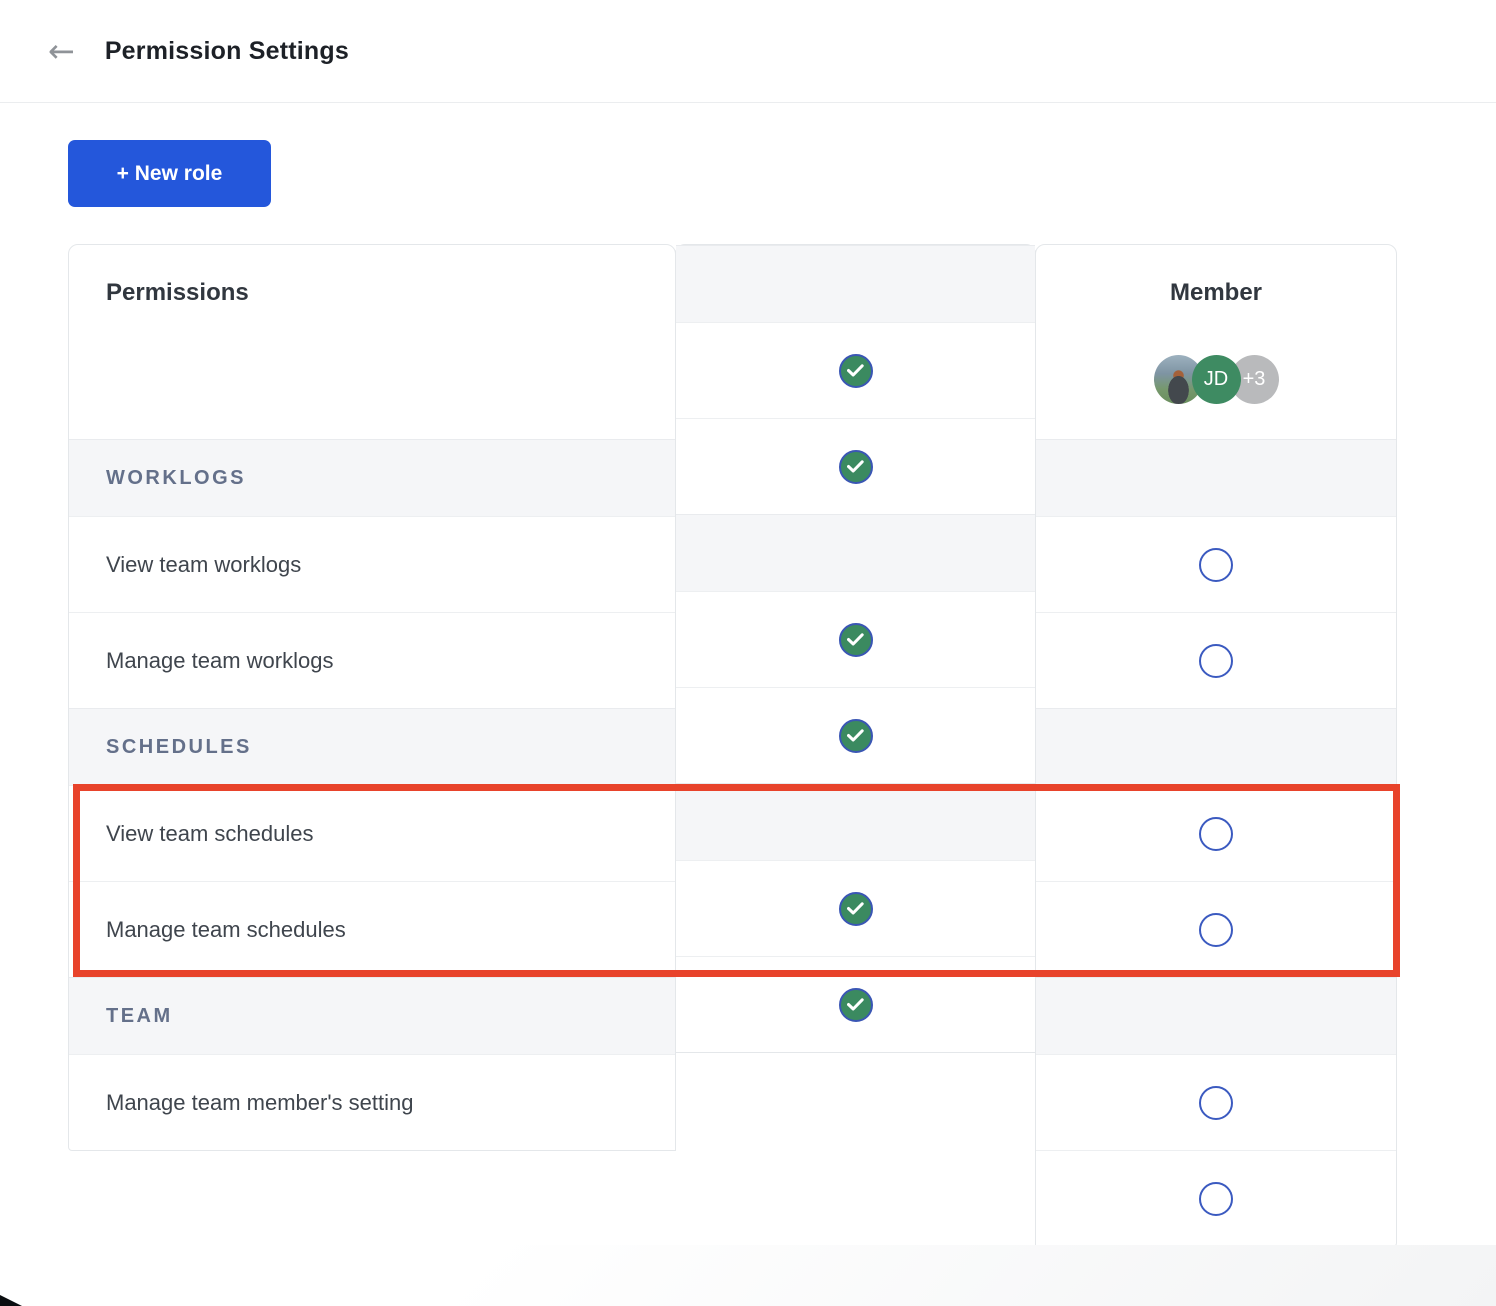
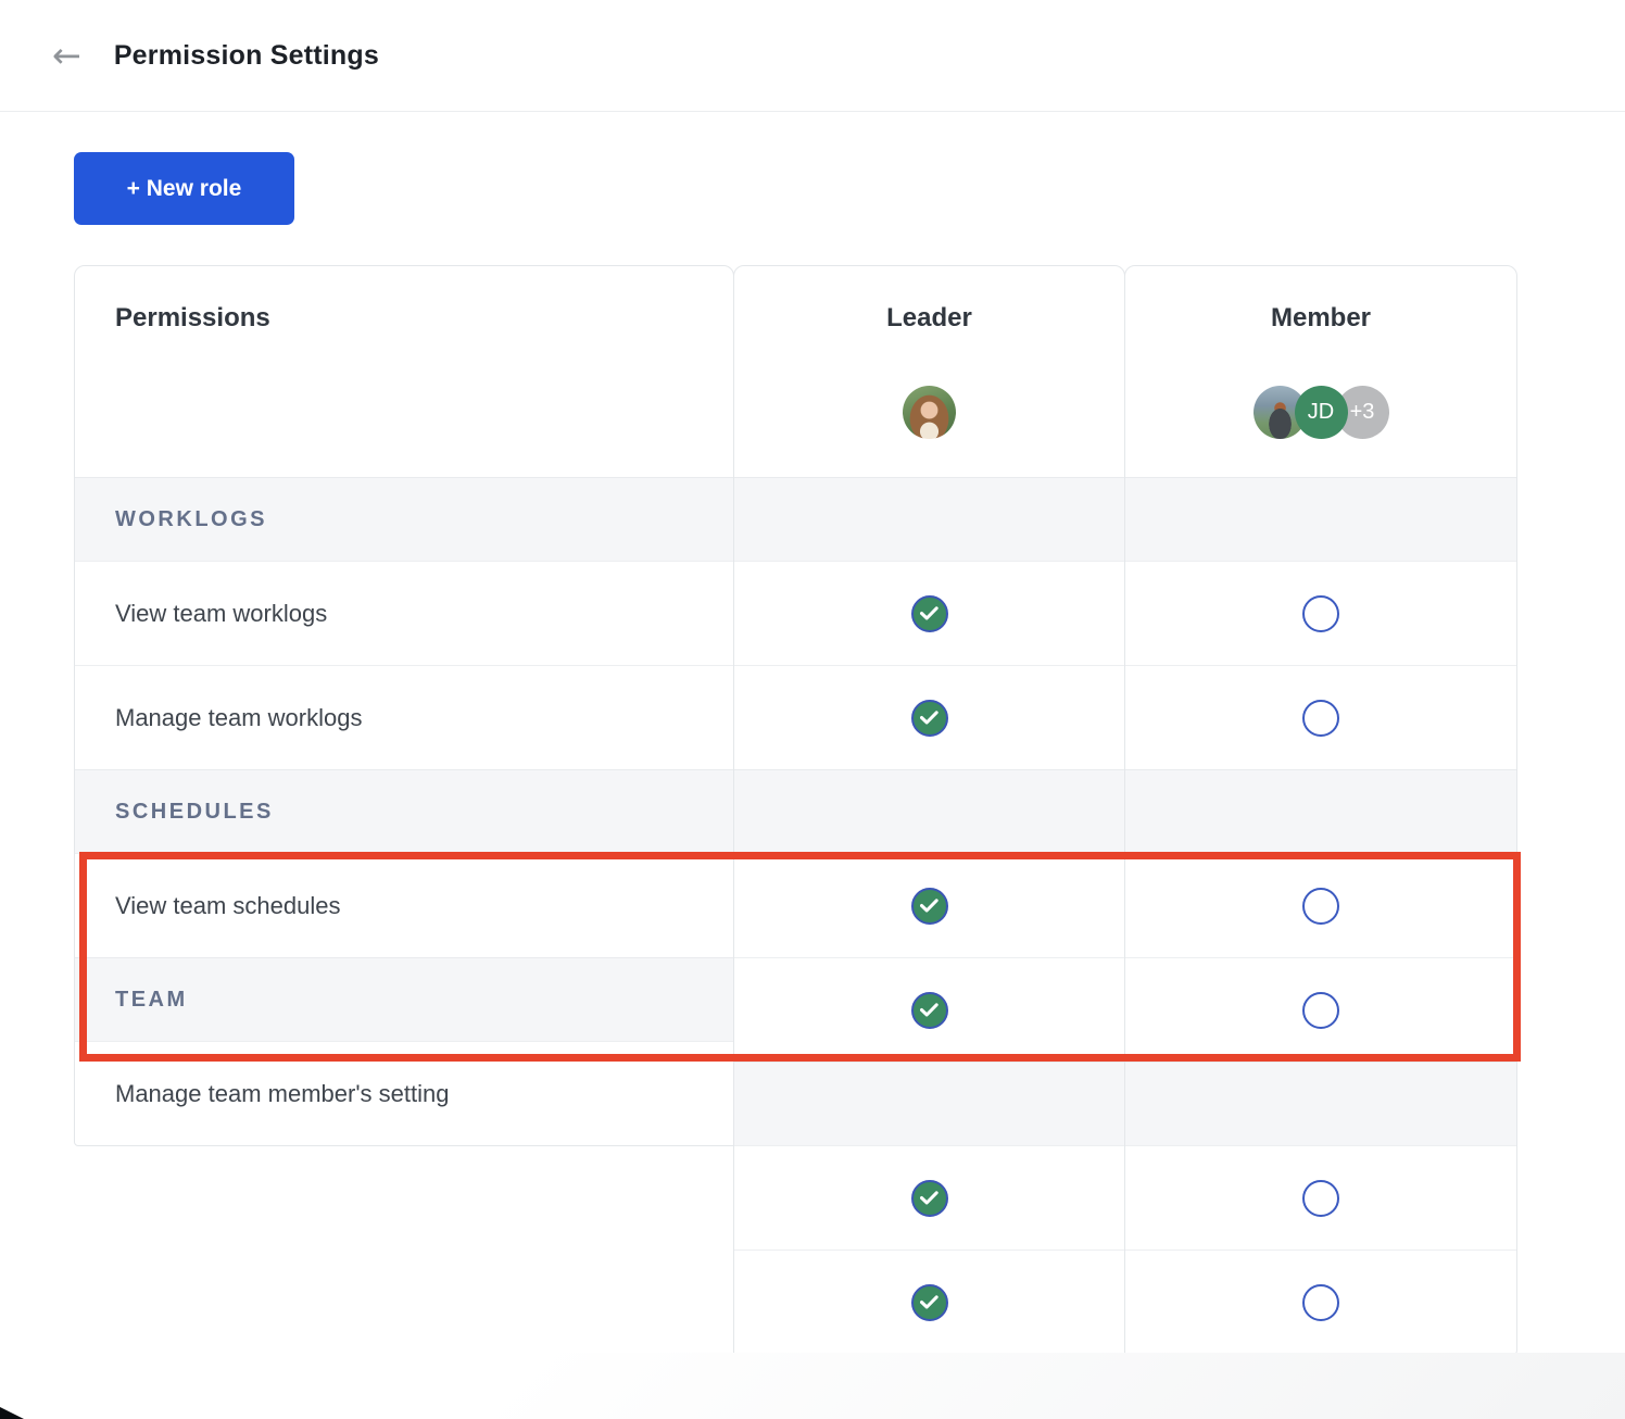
  ←
  Permission Settings
  + New role
  Permissions
  WORKLOGS
  View team worklogs
  Manage team worklogs
  SCHEDULES
  View team schedules
- Manage team schedules
  TEAM
  Manage team member's setting
+ Leader
  Member
  JD
  +3
